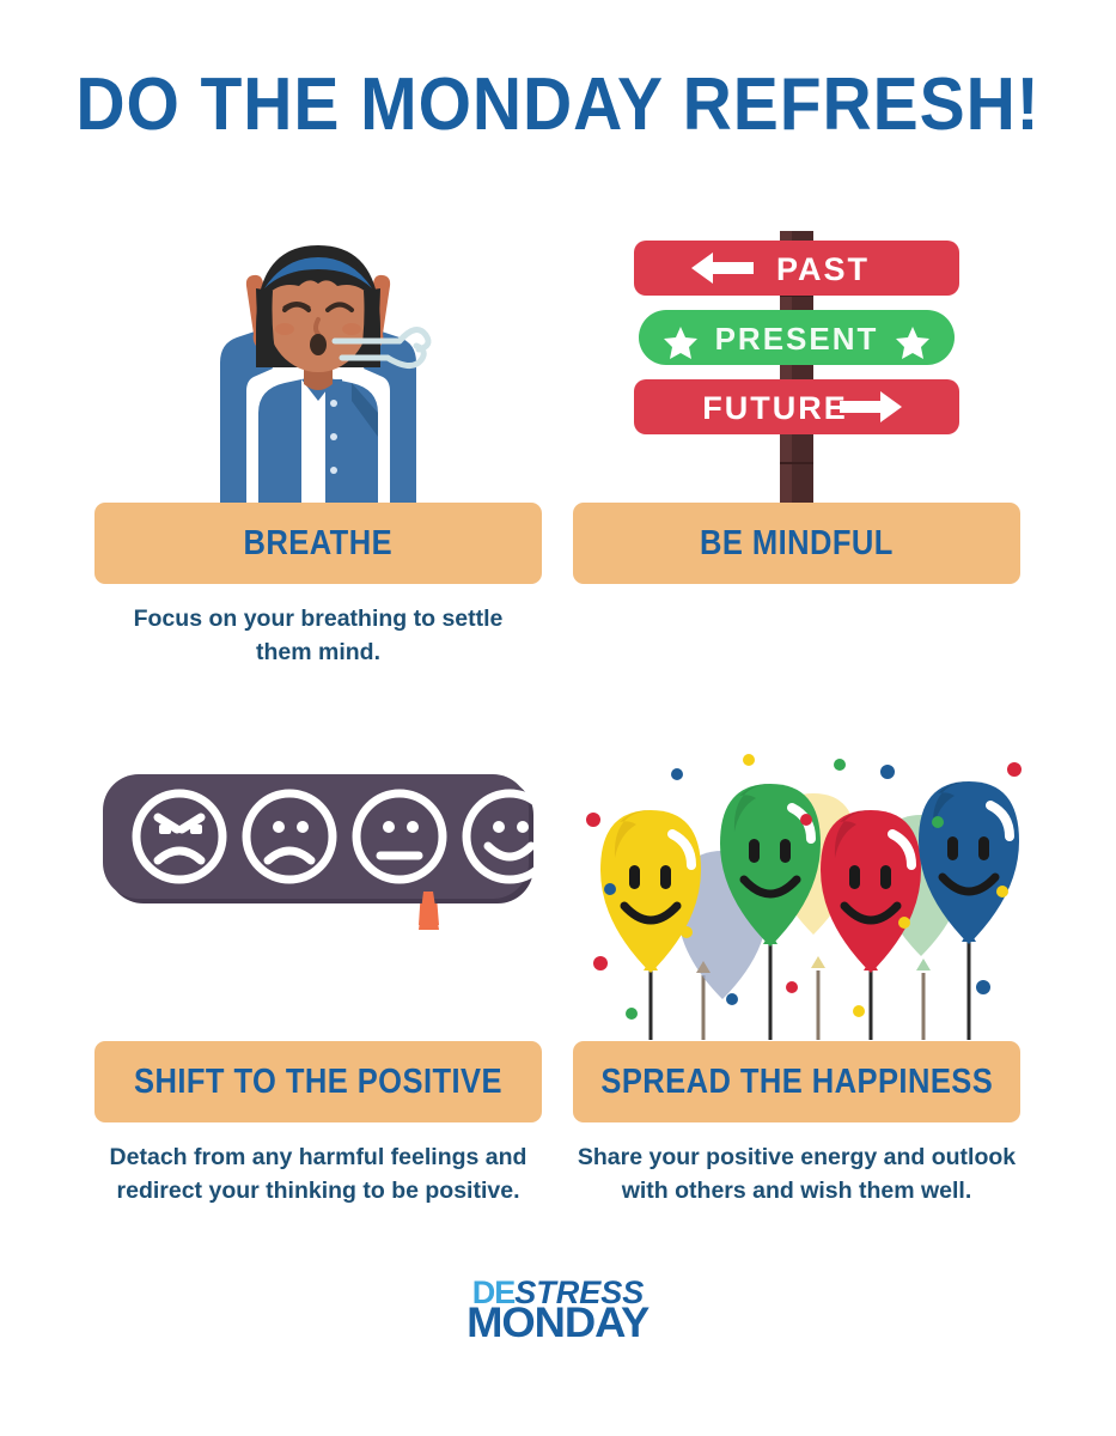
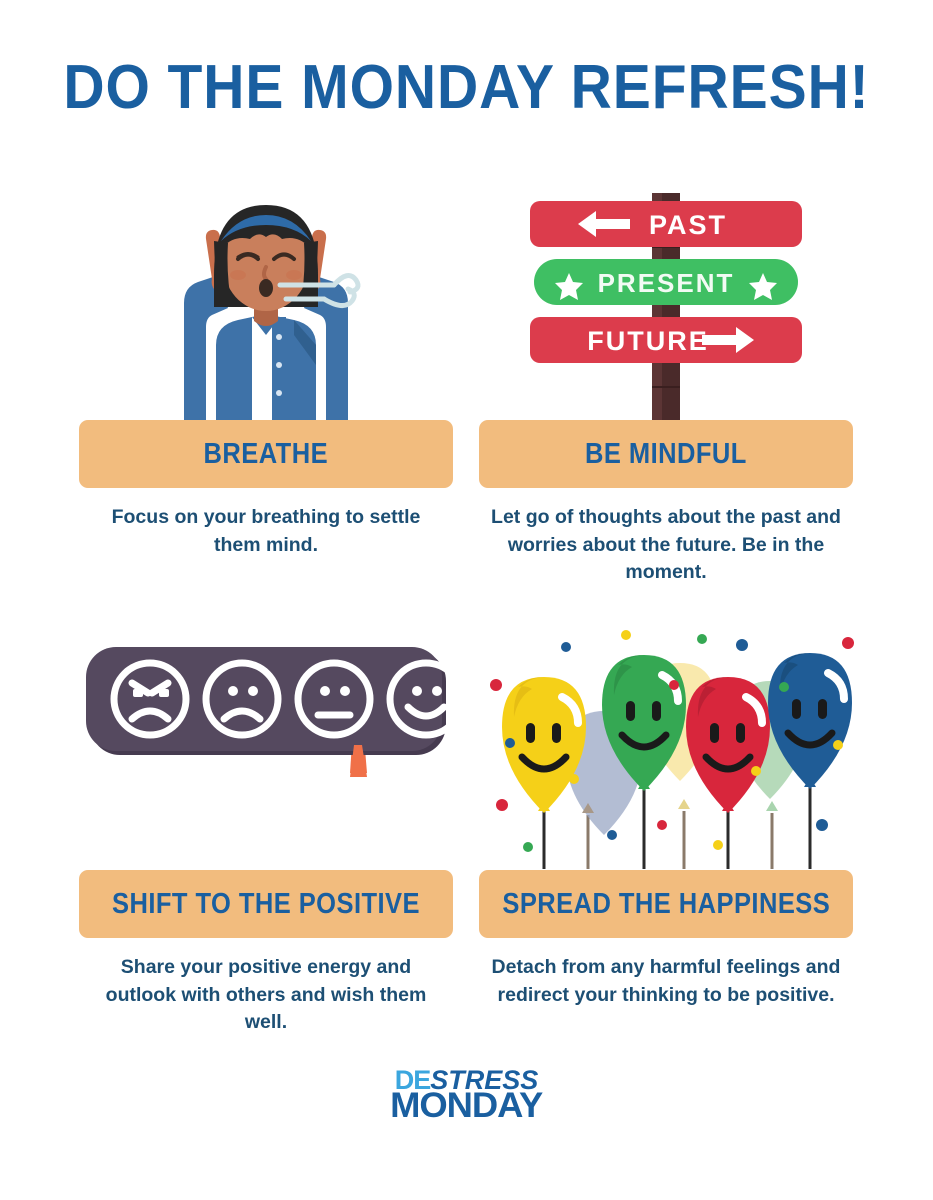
  DO THE MONDAY REFRESH!
  BREATHE
  Focus on your breathing to settle them mind.
  PAST
  PRESENT
  FUTURE
  BE MINDFUL
+ Let go of thoughts about the past and worries about the future. Be in the moment.
  SHIFT TO THE POSITIVE
- Detach from any harmful feelings and redirect your thinking to be positive.
+ Share your positive energy and outlook with others and wish them well.
  SPREAD THE HAPPINESS
- Share your positive energy and outlook with others and wish them well.
+ Detach from any harmful feelings and redirect your thinking to be positive.
  DESTRESS
  MONDAY
